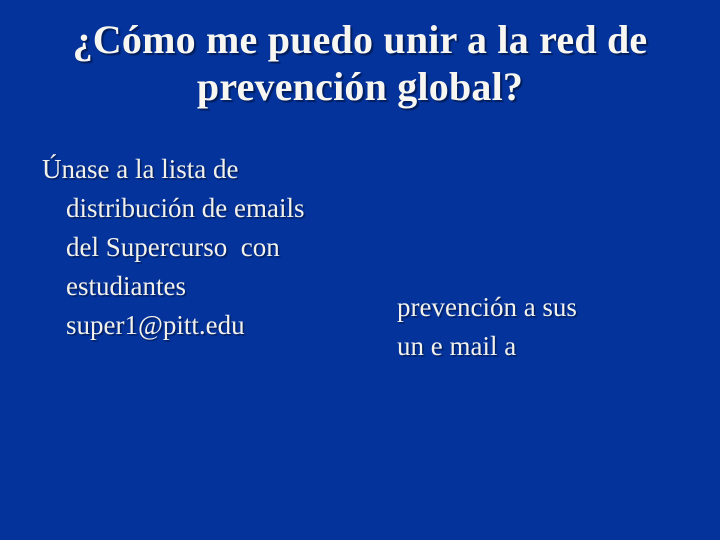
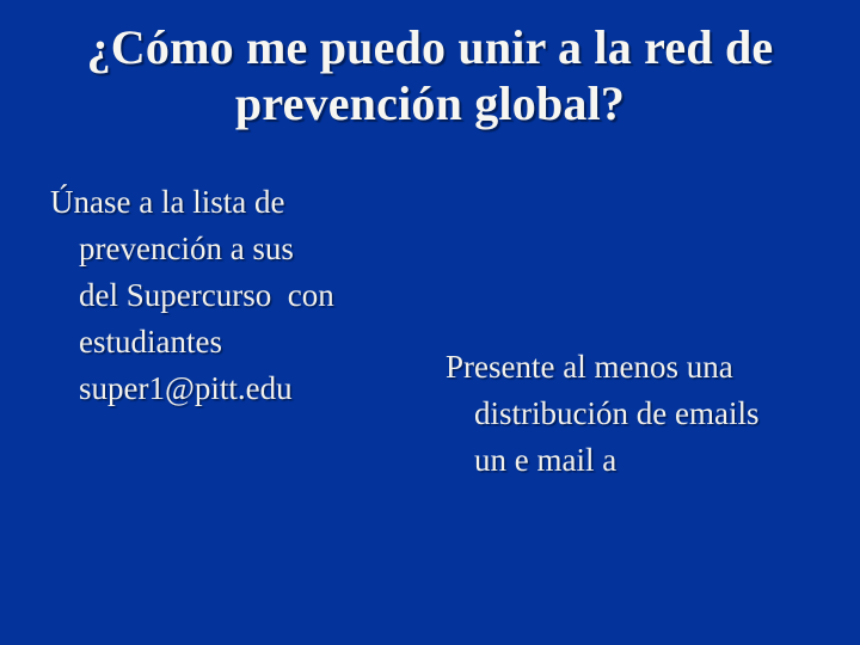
  ¿Cómo me puedo unir a la red de
  prevención global?
  Únase a la lista de
- distribución de emails
+ prevención a sus
  del Supercurso con
  estudiantes
  super1@pitt.edu
+ Presente al menos una
- prevención a sus
+ distribución de emails
  un e mail a
